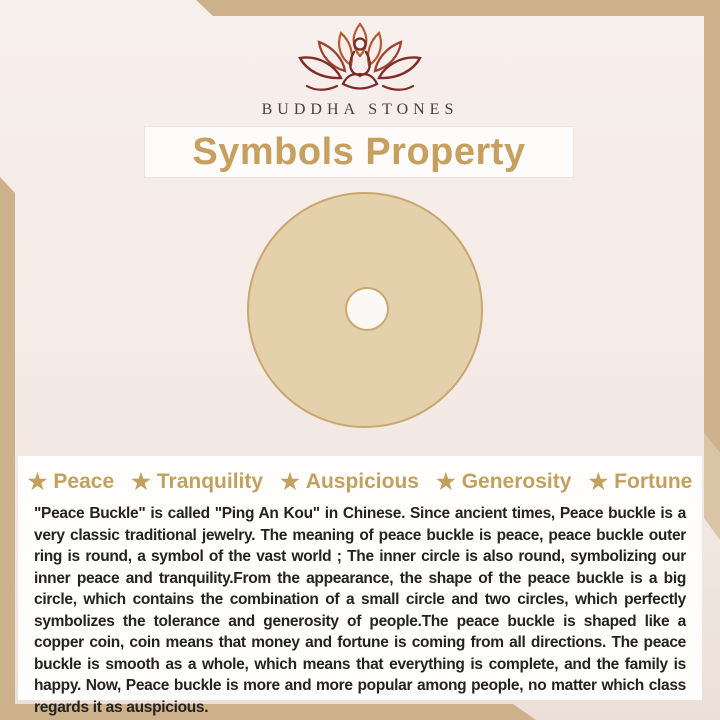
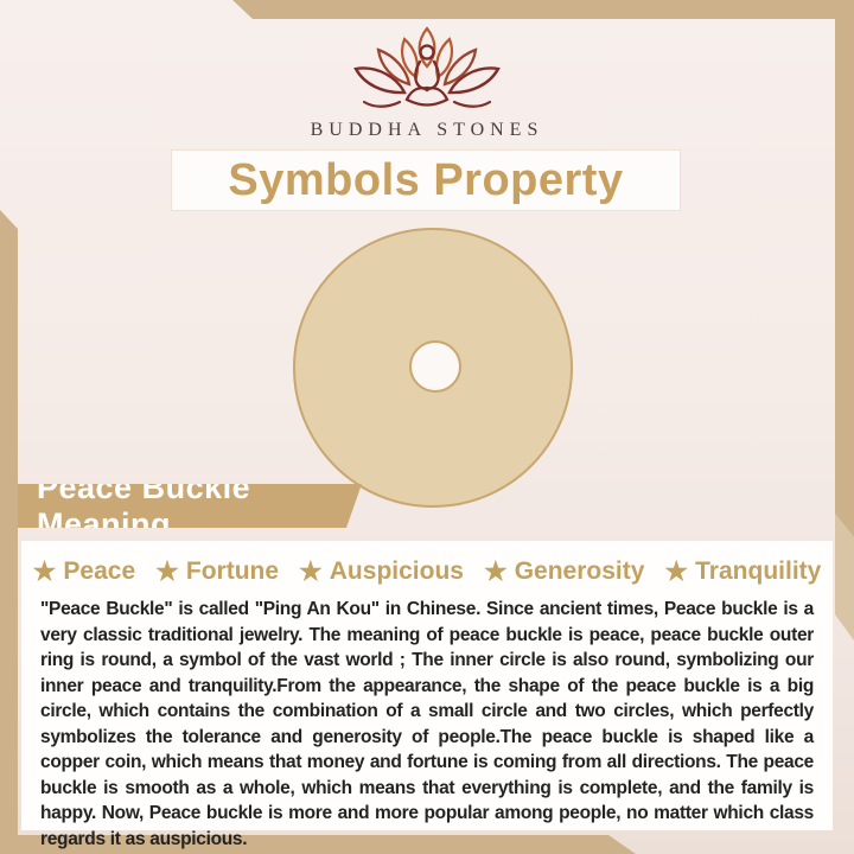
  BUDDHA STONES
  Symbols Property
+ Peace Buckle Meaning
  ★
  Peace
  ★
- Tranquility
+ Fortune
  ★
  Auspicious
  ★
  Generosity
  ★
- Fortune
+ Tranquility
- "Peace Buckle" is called "Ping An Kou" in Chinese. Since ancient times, Peace buckle is a very classic traditional jewelry. The meaning of peace buckle is peace, peace buckle outer ring is round, a symbol of the vast world ; The inner circle is also round, symbolizing our inner peace and tranquility.From the appearance, the shape of the peace buckle is a big circle, which contains the combination of a small circle and two circles, which perfectly symbolizes the tolerance and generosity of people.The peace buckle is shaped like a copper coin, coin means that money and fortune is coming from all directions. The peace buckle is smooth as a whole, which means that everything is complete, and the family is happy. Now, Peace buckle is more and more popular among people, no matter which class regards it as auspicious.
+ "Peace Buckle" is called "Ping An Kou" in Chinese. Since ancient times, Peace buckle is a very classic traditional jewelry. The meaning of peace buckle is peace, peace buckle outer ring is round, a symbol of the vast world ; The inner circle is also round, symbolizing our inner peace and tranquility.From the appearance, the shape of the peace buckle is a big circle, which contains the combination of a small circle and two circles, which perfectly symbolizes the tolerance and generosity of people.The peace buckle is shaped like a copper coin, which means that money and fortune is coming from all directions. The peace buckle is smooth as a whole, which means that everything is complete, and the family is happy. Now, Peace buckle is more and more popular among people, no matter which class regards it as auspicious.
